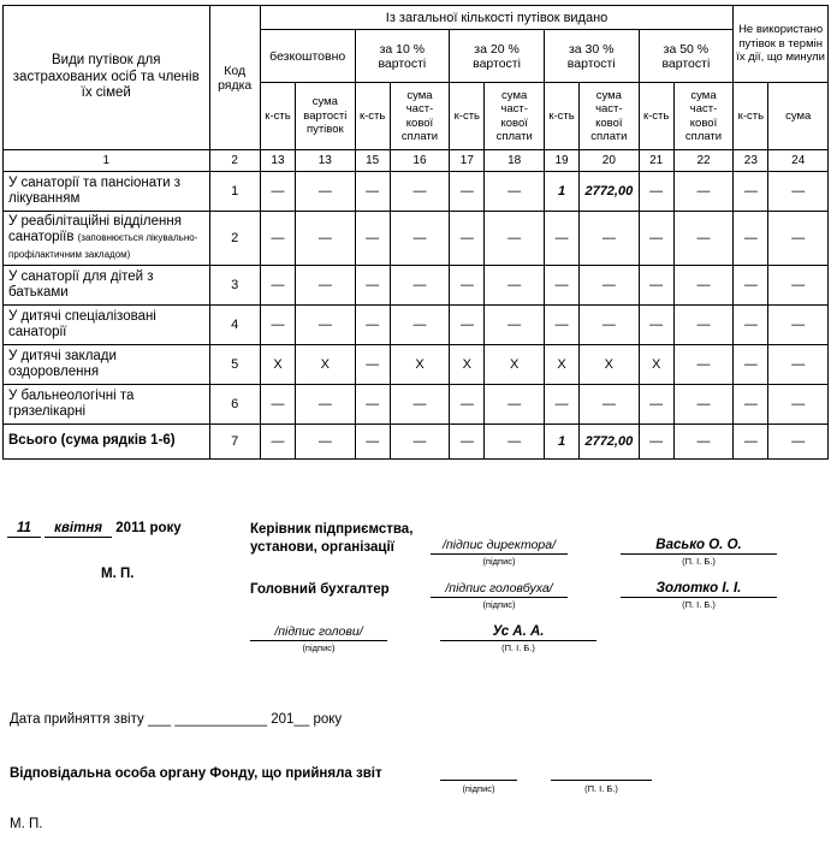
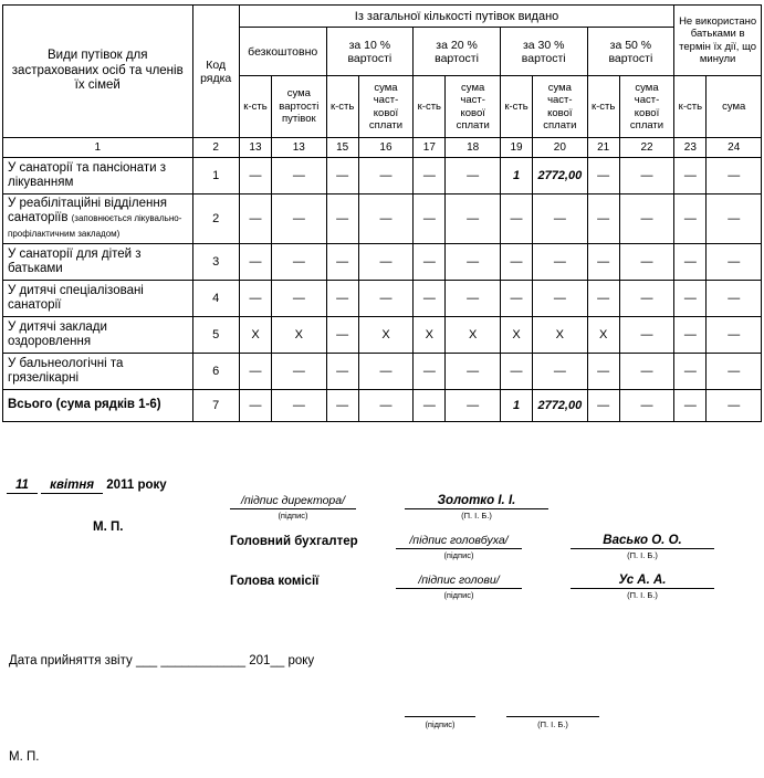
- Види путівок для застрахованих осіб та членів їх сімей	Код рядка	Із загальної кількості путівок видано	Не використано путівок в термін їх дії, що минули
+ Види путівок для застрахованих осіб та членів їх сімей	Код рядка	Із загальної кількості путівок видано	Не використано батьками в термін їх дії, що минули
  безкоштовно	за 10 % вартості	за 20 % вартості	за 30 % вартості	за 50 % вартості
  к-сть	сума вартості путівок	к-сть	сума част-кової сплати	к-сть	сума част-кової сплати	к-сть	сума част-кової сплати	к-сть	сума част-кової сплати	к-сть	сума
  1	2	13	13	15	16	17	18	19	20	21	22	23	24
  У санаторії та пансіонати з лікуванням	1	—	—	—	—	—	—	1	2772,00	—	—	—	—
  У реабілітаційні відділення санаторіїв (заповнюється лікувально-профілактичним закладом)	2	—	—	—	—	—	—	—	—	—	—	—	—
  У санаторії для дітей з батьками	3	—	—	—	—	—	—	—	—	—	—	—	—
  У дитячі спеціалізовані санаторії	4	—	—	—	—	—	—	—	—	—	—	—	—
  У дитячі заклади оздоровлення	5	X	X	—	X	X	X	X	X	X	—	—	—
  У бальнеологічні та грязелікарні	6	—	—	—	—	—	—	—	—	—	—	—	—
  Всього (сума рядків 1-6)	7	—	—	—	—	—	—	1	2772,00	—	—	—	—
  11 квітня 2011 року
  М. П.
- Керівник підприємства, установи, організації
  /підпис директора/
  (підпис)
- Васько О. О.
+ Золотко І. І.
  (П. І. Б.)
  Головний бухгалтер
  /підпис головбуха/
  (підпис)
- Золотко І. І.
+ Васько О. О.
  (П. І. Б.)
+ Голова комісії
  /підпис голови/
  (підпис)
  Ус А. А.
  (П. І. Б.)
  Дата прийняття звіту ___ ____________ 201__ року
- Відповідальна особа органу Фонду, що прийняла звіт
  (підпис)
  (П. І. Б.)
  М. П.
